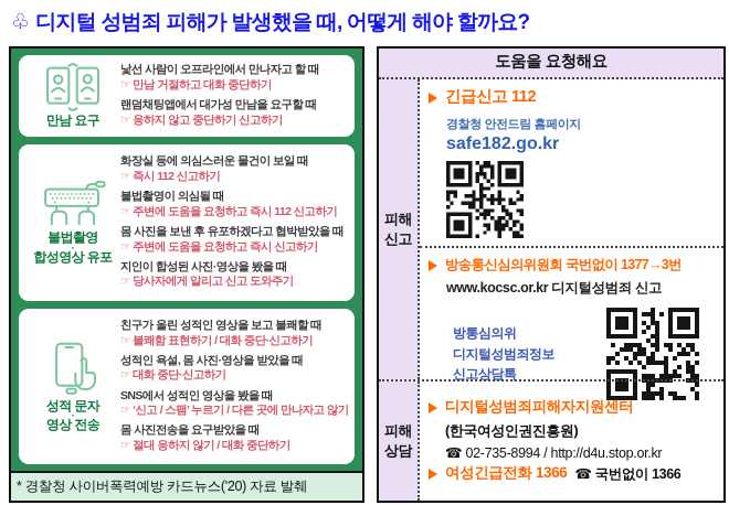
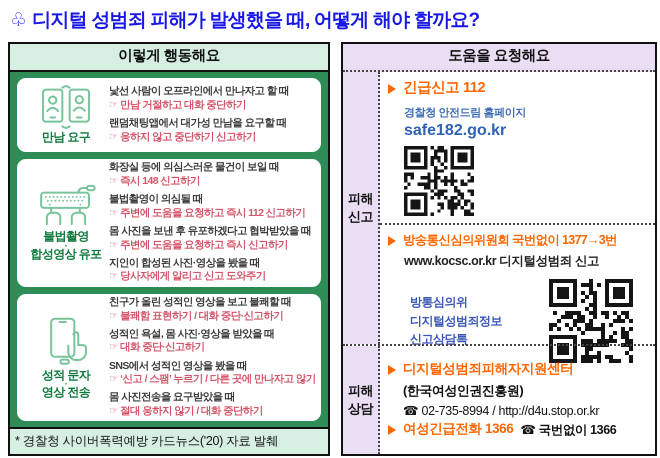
  ♧ 디지털 성범죄 피해가 발생했을 때, 어떻게 해야 할까요?
+ 이렇게 행동해요
  만남 요구
  낯선 사람이 오프라인에서 만나자고 할 때
  ☞ 만남 거절하고 대화 중단하기
  랜덤채팅앱에서 대가성 만남을 요구할 때
  ☞ 응하지 않고 중단하기 신고하기
  불법촬영
  ·
  합성영상 유포
  화장실 등에 의심스러운 물건이 보일 때
- ☞ 즉시 112 신고하기
+ ☞ 즉시 148 신고하기
  불법촬영이 의심될 때
  ☞ 주변에 도움을 요청하고 즉시 112 신고하기
  몸 사진을 보낸 후 유포하겠다고 협박받았을 때
  ☞ 주변에 도움을 요청하고 즉시 신고하기
  지인이 합성된 사진·영상을 봤을 때
  ☞ 당사자에게 알리고 신고 도와주기
  성적 문자
  ·
  영상 전송
  친구가 올린 성적인 영상을 보고 불쾌할 때
  ☞ 불쾌함 표현하기 / 대화 중단·신고하기
  성적인 욕설, 몸 사진·영상을 받았을 때
  ☞ 대화 중단·신고하기
  SNS에서 성적인 영상을 봤을 때
  ☞ ‘신고 / 스팸’ 누르기 / 다른 곳에 만나자고 않기
  몸 사진전송을 요구받았을 때
  ☞ 절대 응하지 않기 / 대화 중단하기
  * 경찰청 사이버폭력예방 카드뉴스('20) 자료 발췌
  도움을 요청해요
  피해
  신고
  긴급신고 112
  경찰청 안전드림 홈페이지
  safe182.go.kr
  방송통신심의위원회 국번없이 1377→3번
  www.kocsc.or.kr 디지털성범죄 신고
  방통심의위
  디지털성범죄정보
  신고상담톡
  피해
  상담
  디지털성범죄피해자지원센터
  (한국여성인권진흥원)
  ☎ 02-735-8994 / http://d4u.stop.or.kr
  여성긴급전화 1366
  ☎ 국번없이 1366
